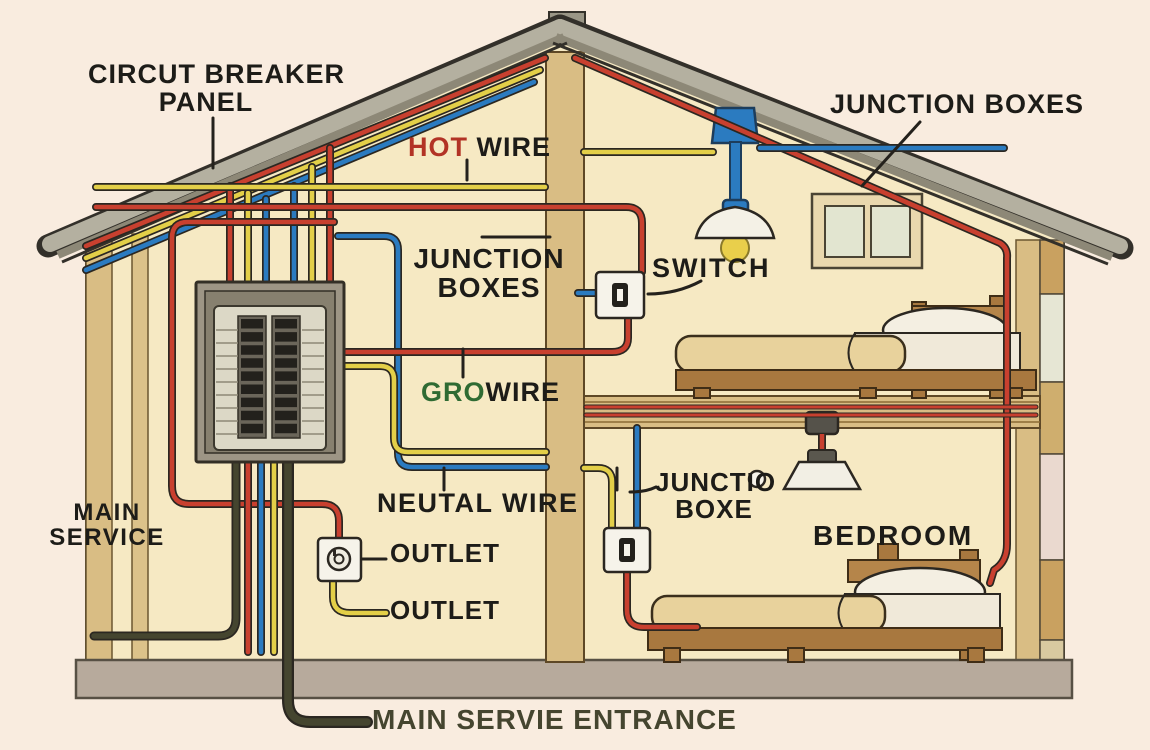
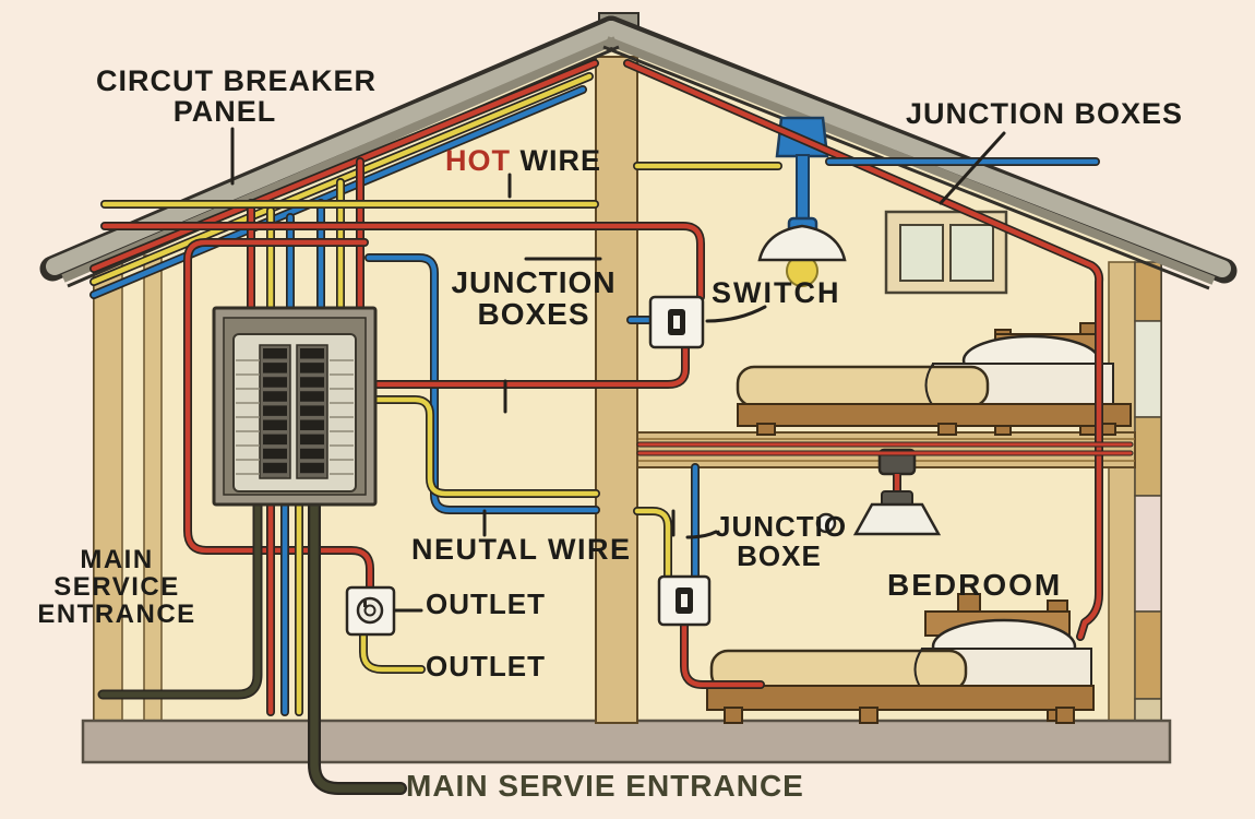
  CIRCUT BREAKER
  PANEL
  HOT WIRE
  JUNCTION BOXES
  JUNCTION
  BOXES
  SWITCH
- GROWIRE
  NEUTAL WIRE
  OUTLET
  OUTLET
  MAIN
  SERVICE
+ ENTRANCE
  JUNCTIO
  BOXE
  BEDROOM
  MAIN SERVIE ENTRANCE
